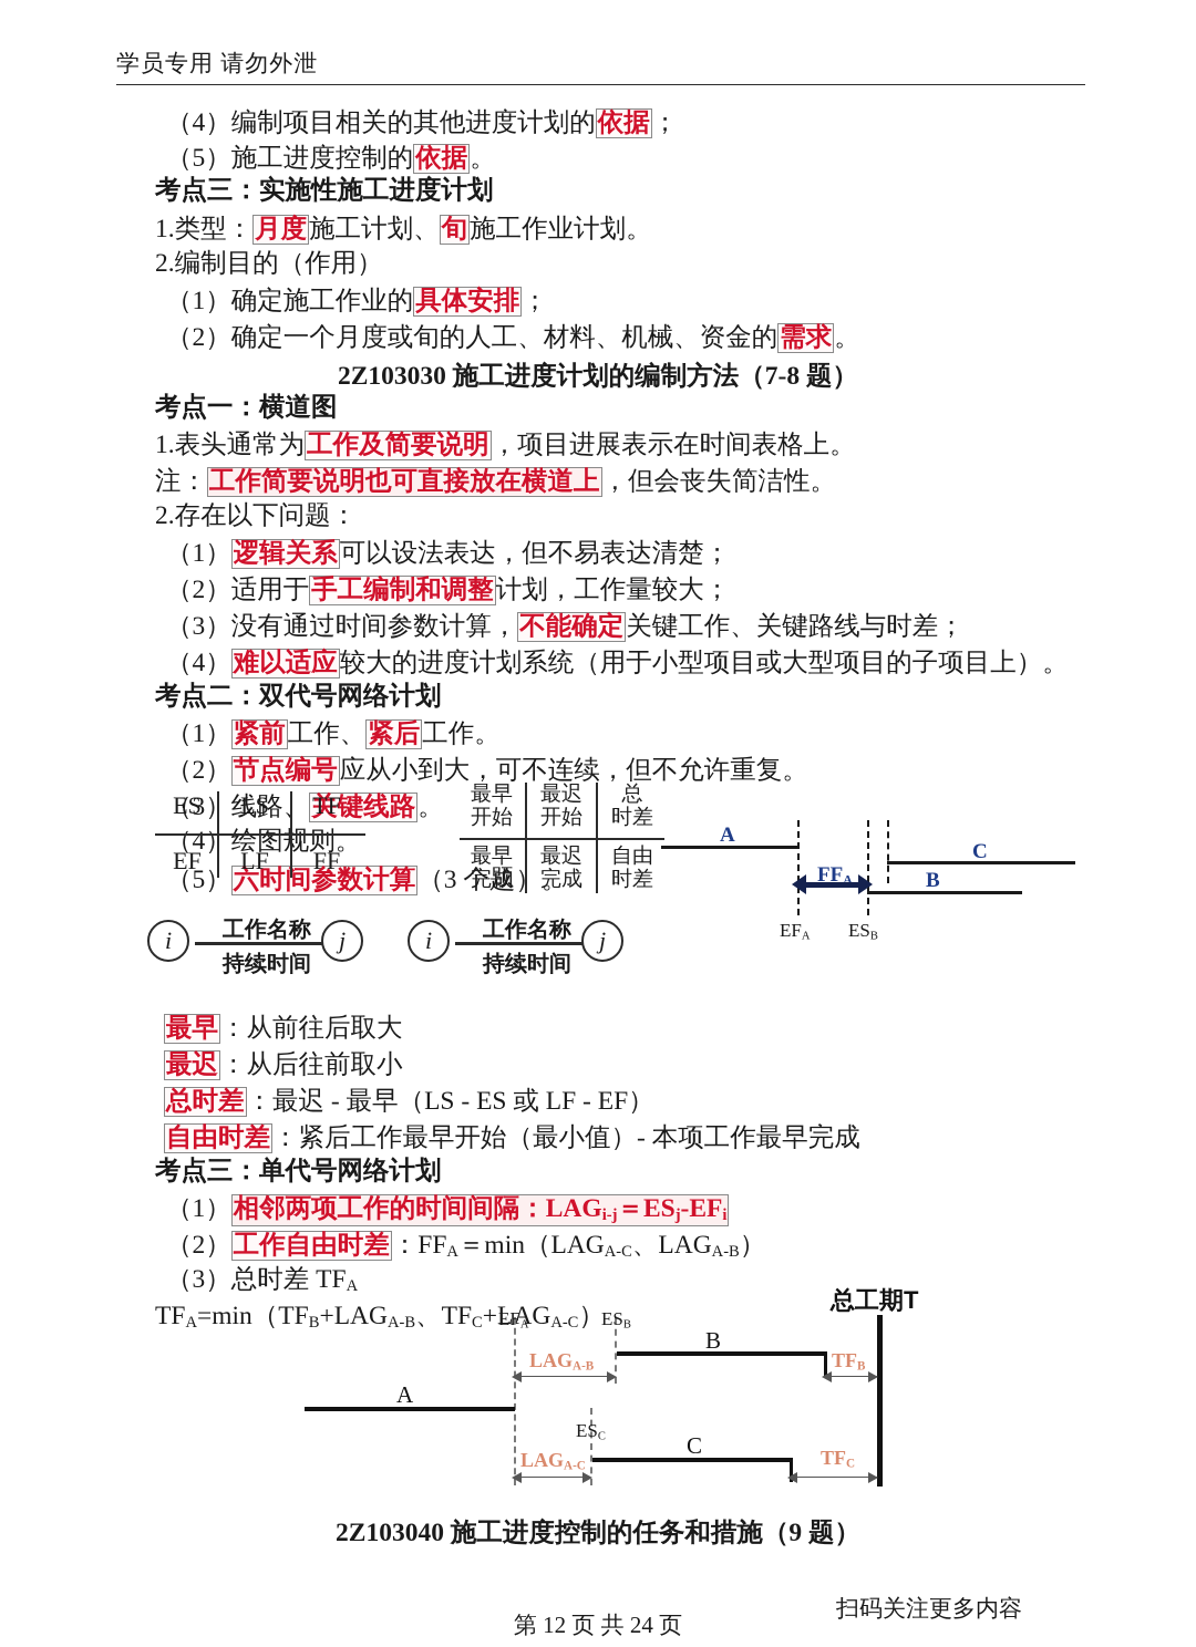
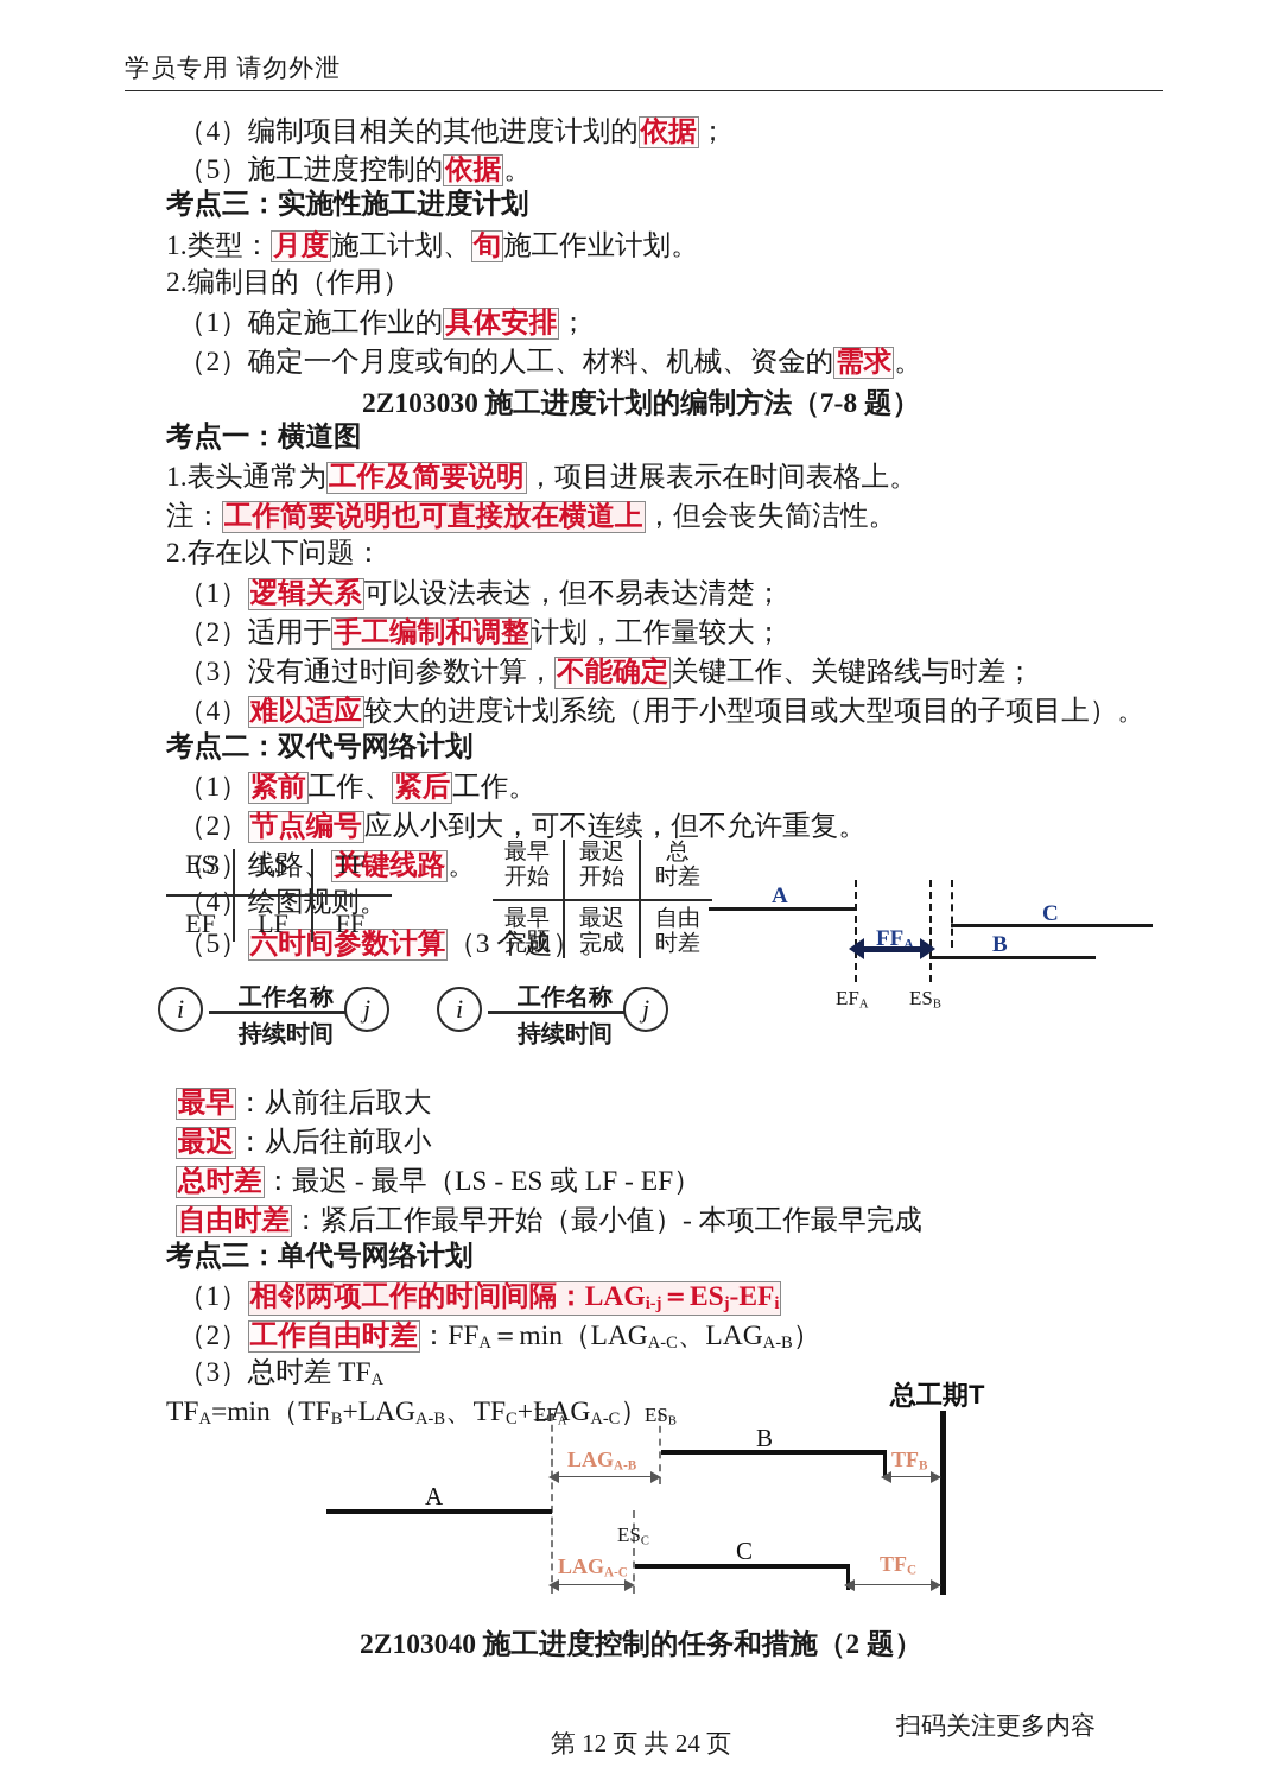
  学员专用 请勿外泄
  （4）编制项目相关的其他进度计划的依据；
  （5）施工进度控制的依据。
  考点三：实施性施工进度计划
  1.类型：月度施工计划、旬施工作业计划。
  2.编制目的（作用）
  （1）确定施工作业的具体安排；
  （2）确定一个月度或旬的人工、材料、机械、资金的需求。
  2Z103030 施工进度计划的编制方法（7-8 题）
  考点一：横道图
  1.表头通常为工作及简要说明，项目进展表示在时间表格上。
  注：工作简要说明也可直接放在横道上，但会丧失简洁性。
  2.存在以下问题：
  （1）逻辑关系可以设法表达，但不易表达清楚；
  （2）适用于手工编制和调整计划，工作量较大；
  （3）没有通过时间参数计算，不能确定关键工作、关键路线与时差；
  （4）难以适应较大的进度计划系统（用于小型项目或大型项目的子项目上）。
  考点二：双代号网络计划
  （1）紧前工作、紧后工作。
  （2）节点编号应从小到大，可不连续，但不允许重复。
  （3线路、关键线路。
  （4绘图规则。
  （5）六时间参数计算（3 个题）。
  ES
  LS
  TF
  EF
  LF
  FF
  最早
  开始
  最迟
  开始
  总
  时差
  最早
  完成
  最迟
  完成
  自由
  时差
  i
  工作名称
  持续时间
  j
  i
  工作名称
  持续时间
  j
  A
  C
  B
  FFA
  EFA
  ESB
  最早：从前往后取大
  最迟：从后往前取小
  总时差：最迟 - 最早（LS - ES 或 LF - EF）
  自由时差：紧后工作最早开始（最小值）- 本项工作最早完成
  考点三：单代号网络计划
  （1）相邻两项工作的时间间隔：LAGi-j＝ESj-EFi
  （2）工作自由时差：FFA＝min（LAGA-C、LAGA-B）
  （3）总时差 TFA
  TFA=min（TFB+LAGA-B、TFC+LAGA-C）
  总工期T
  EFA
  ESB
  ESC
  A
  B
  C
  LAGA-B
  LAGA-C
  TFB
  TFC
- 2Z103040 施工进度控制的任务和措施（9 题）
+ 2Z103040 施工进度控制的任务和措施（2 题）
  扫码关注更多内容
  第 12 页 共 24 页
